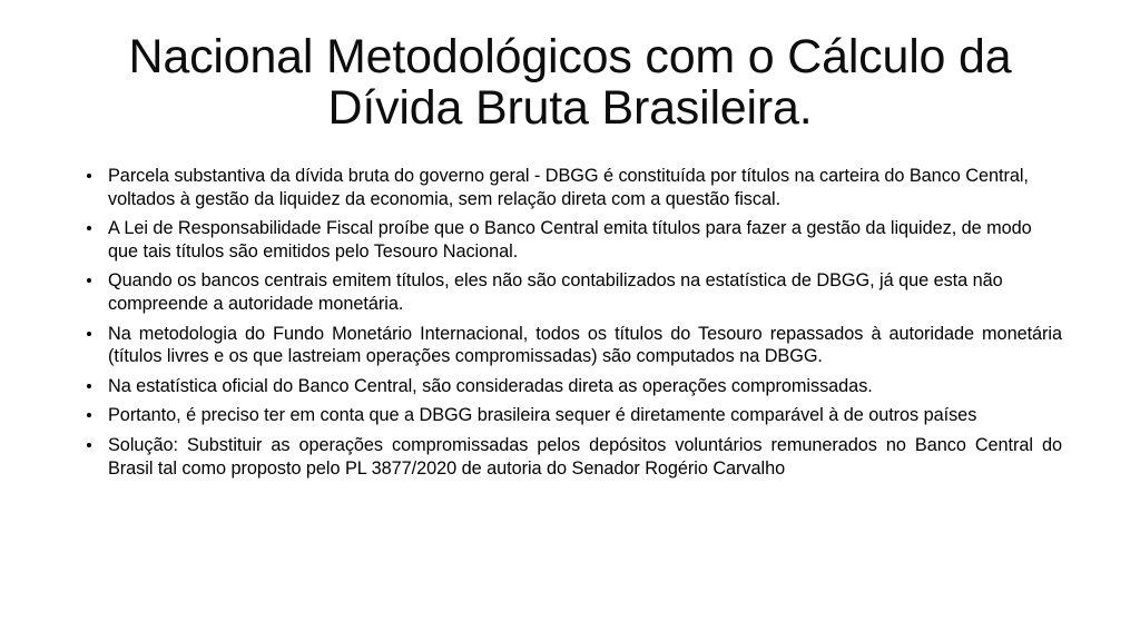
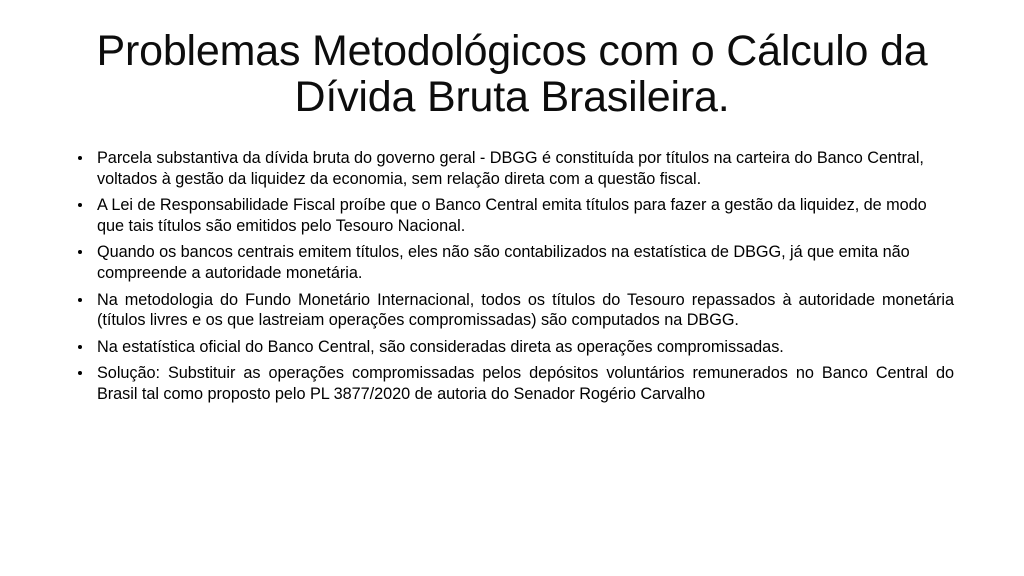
- Nacional Metodológicos com o Cálculo da Dívida Bruta Brasileira.
+ Problemas Metodológicos com o Cálculo da Dívida Bruta Brasileira.
  Parcela substantiva da dívida bruta do governo geral - DBGG é constituída por títulos na carteira do Banco Central, voltados à gestão da liquidez da economia, sem relação direta com a questão fiscal.
  A Lei de Responsabilidade Fiscal proíbe que o Banco Central emita títulos para fazer a gestão da liquidez, de modo que tais títulos são emitidos pelo Tesouro Nacional.
- Quando os bancos centrais emitem títulos, eles não são contabilizados na estatística de DBGG, já que esta não compreende a autoridade monetária.
+ Quando os bancos centrais emitem títulos, eles não são contabilizados na estatística de DBGG, já que emita não compreende a autoridade monetária.
  Na metodologia do Fundo Monetário Internacional, todos os títulos do Tesouro repassados à autoridade monetária (títulos livres e os que lastreiam operações compromissadas) são computados na DBGG.
  Na estatística oficial do Banco Central, são consideradas direta as operações compromissadas.
- Portanto, é preciso ter em conta que a DBGG brasileira sequer é diretamente comparável à de outros países
  Solução: Substituir as operações compromissadas pelos depósitos voluntários remunerados no Banco Central do Brasil tal como proposto pelo PL 3877/2020 de autoria do Senador Rogério Carvalho
